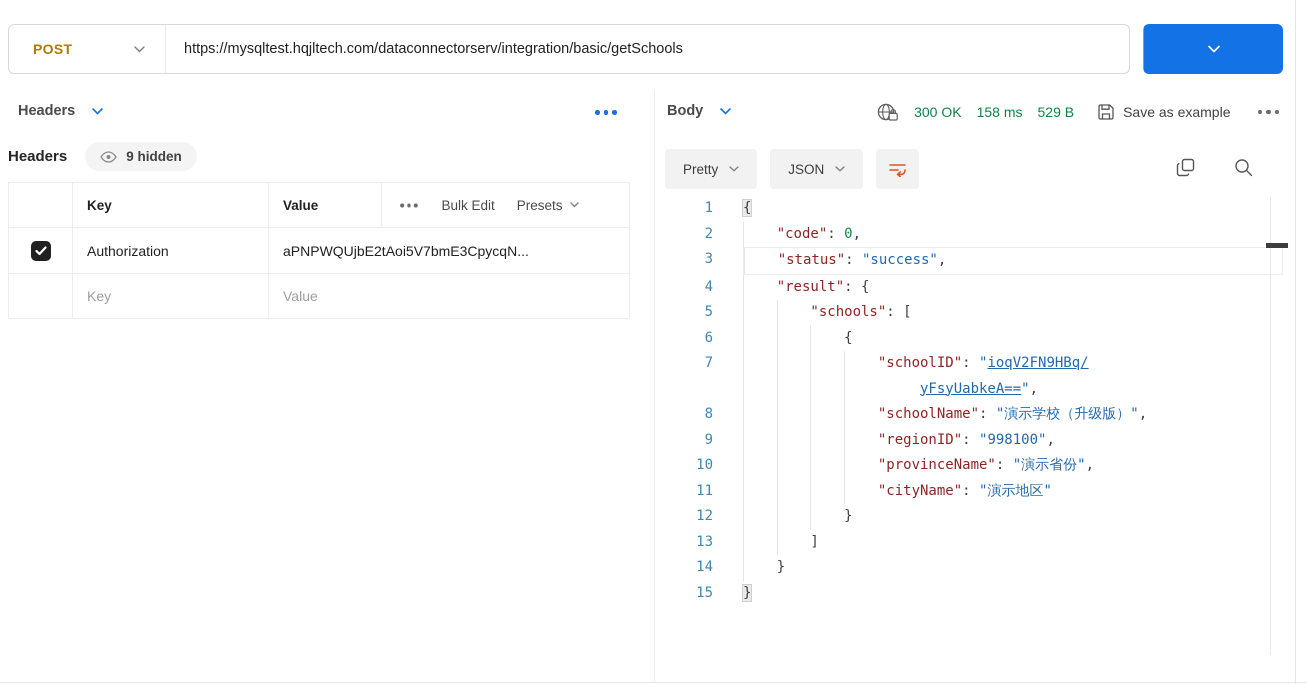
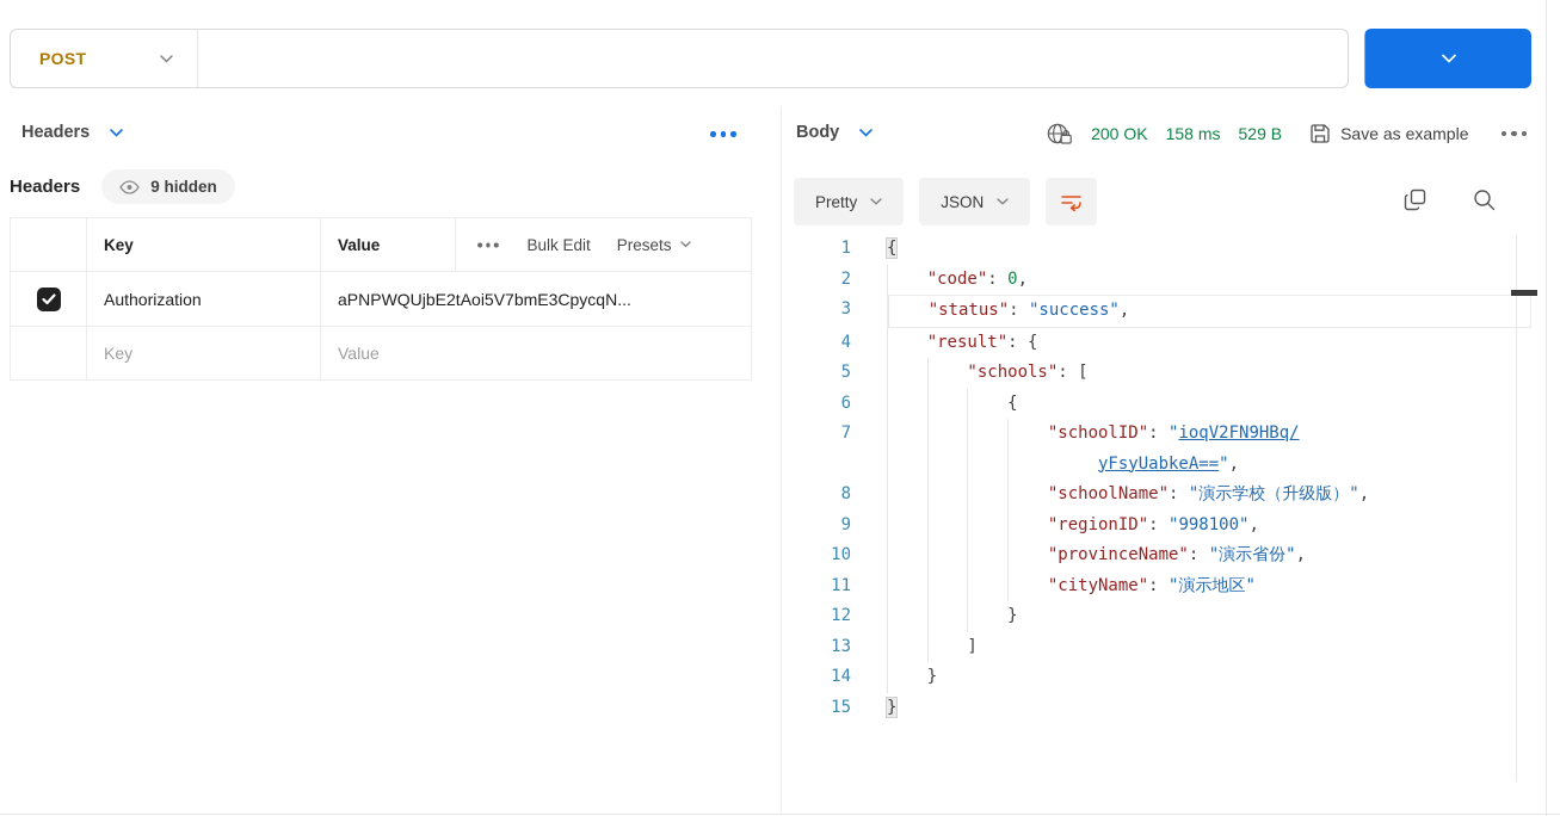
  POST
- https://mysqltest.hqjltech.com/dataconnectorserv/integration/basic/getSchools
  Headers
  Headers
  9 hidden
  Key
  Value
  Bulk Edit
  Presets
  Authorization
  aPNPWQUjbE2tAoi5V7bmE3CpycqN...
  Key
  Value
  Body
- 300 OK
+ 200 OK
  158 ms
  529 B
  Save as example
  Pretty
  JSON
  1
  {
  2
  "code": 0,
  3
  "status": "success",
  4
  "result": {
  5
  "schools": [
  6
  {
  7
  "schoolID": "ioqV2FN9HBq/
  yFsyUabkeA==",
  8
  "schoolName": "演示学校（升级版）",
  9
  "regionID": "998100",
  10
  "provinceName": "演示省份",
  11
  "cityName": "演示地区"
  12
  }
  13
  ]
  14
  }
  15
  }
